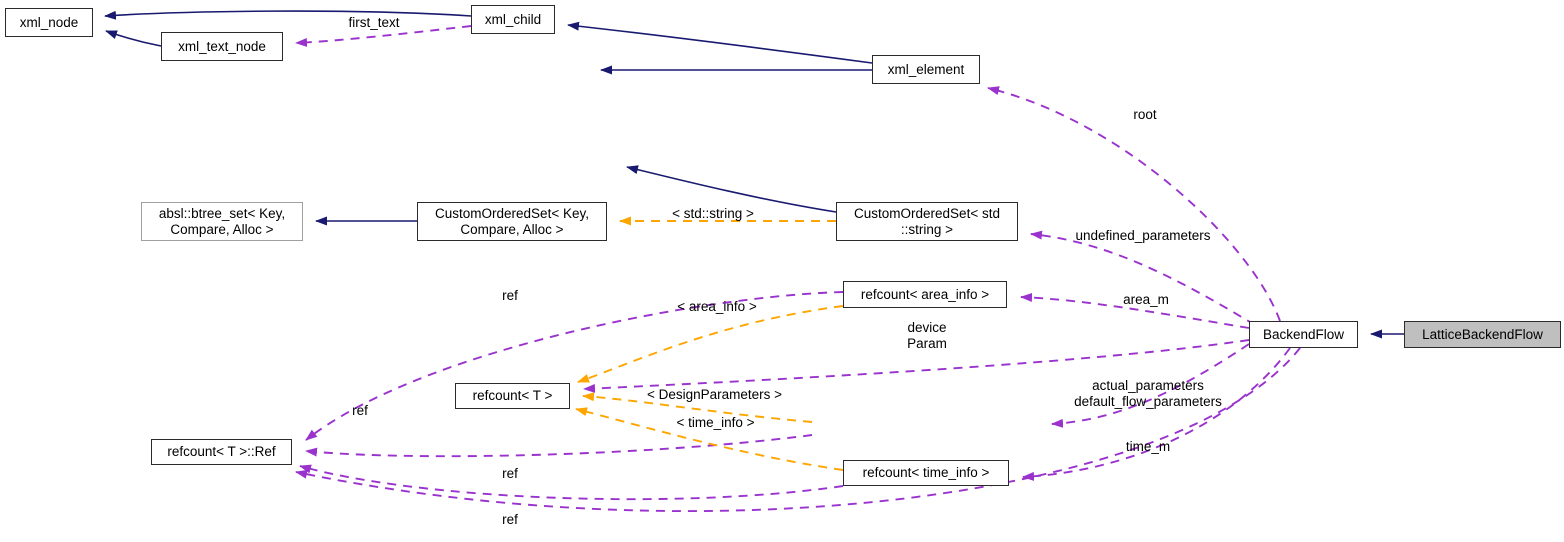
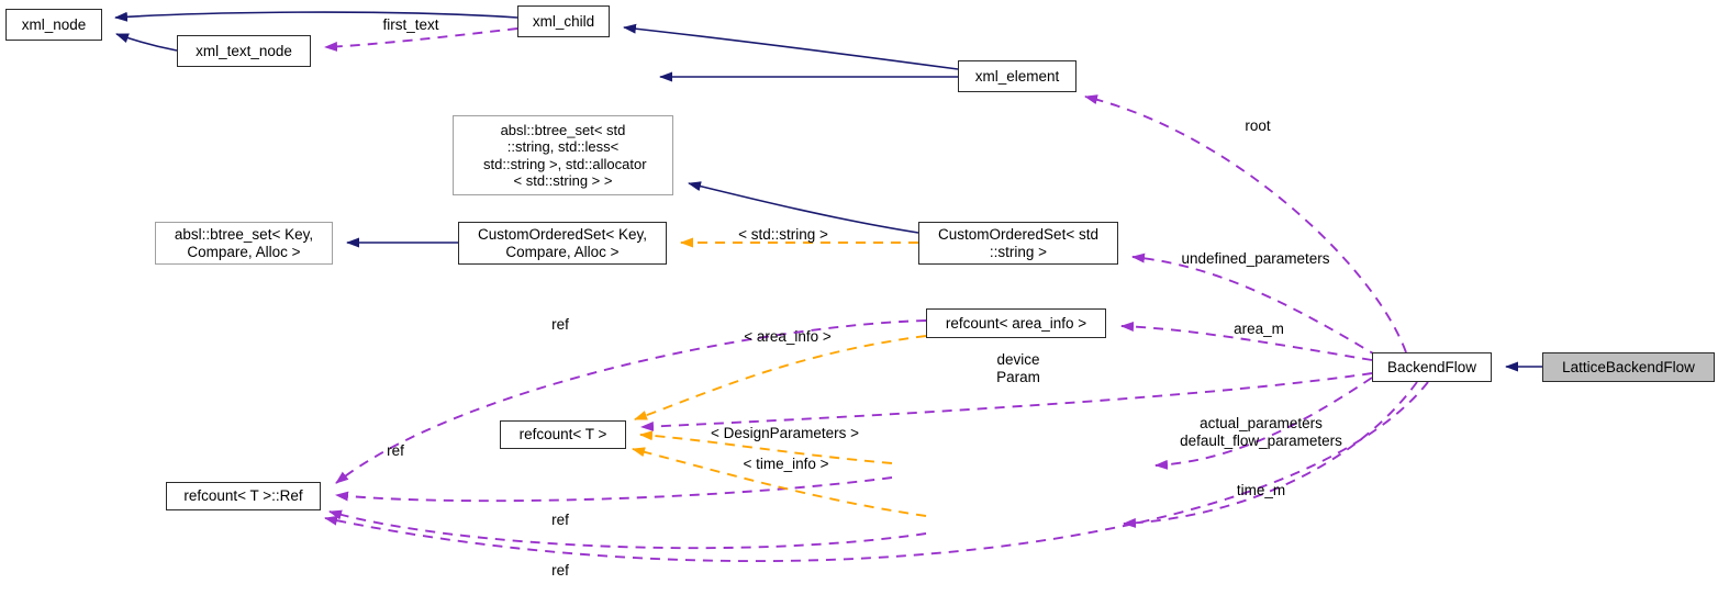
  xml_node
  xml_text_node
  xml_child
  xml_element
+ absl::btree_set< std
+ ::string, std::less<
+ std::string >, std::allocator
+ < std::string > >
  absl::btree_set< Key,
  Compare, Alloc >
  CustomOrderedSet< Key,
  Compare, Alloc >
  CustomOrderedSet< std
  ::string >
  refcount< area_info >
  refcount< T >
- refcount< time_info >
  refcount< T >::Ref
  BackendFlow
  LatticeBackendFlow
  first_text
  root
  undefined_parameters
  < std::string >
  ref
  < area_info >
  area_m
  device
  Param
  < DesignParameters >
  actual_parameters
  default_flow_parameters
  ref
  < time_info >
  time_m
  ref
  ref
